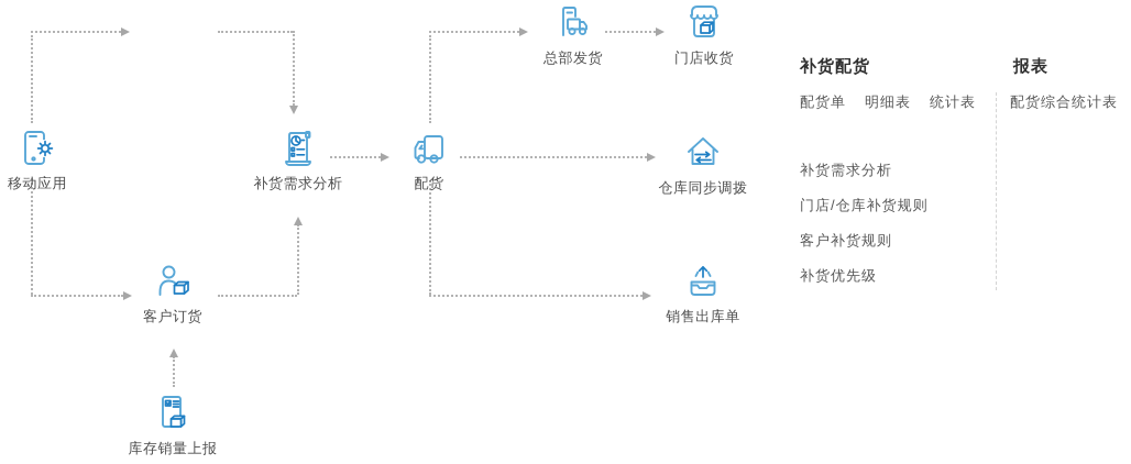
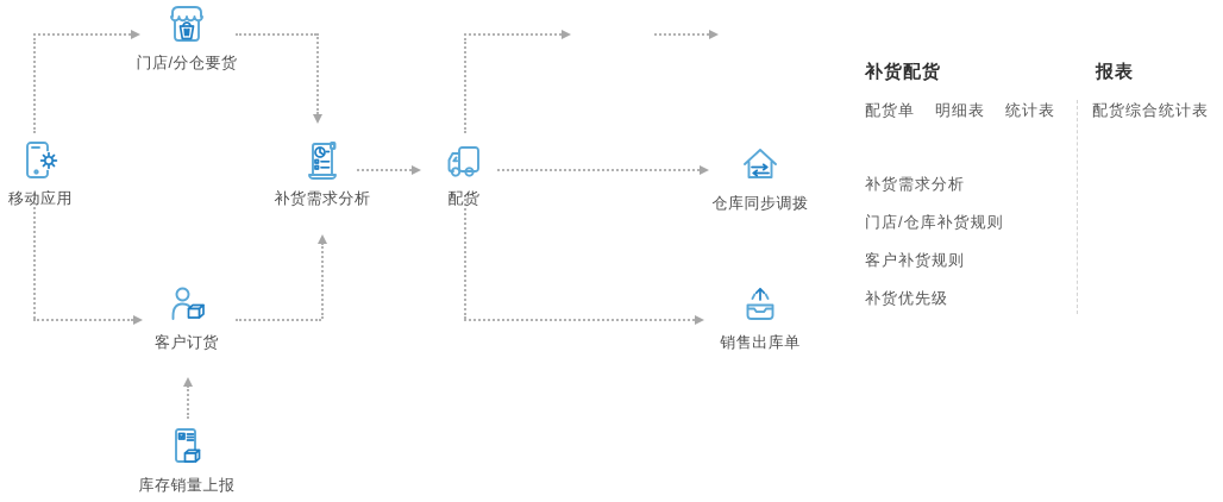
+ 门店/分仓要货
  移动应用
  补货需求分析
  配货
- 总部发货
- 门店收货
  仓库同步调拨
  销售出库单
  客户订货
  库存销量上报
  补货配货
  配货单
  明细表
  统计表
  补货需求分析
  门店/仓库补货规则
  客户补货规则
  补货优先级
  报表
  配货综合统计表
